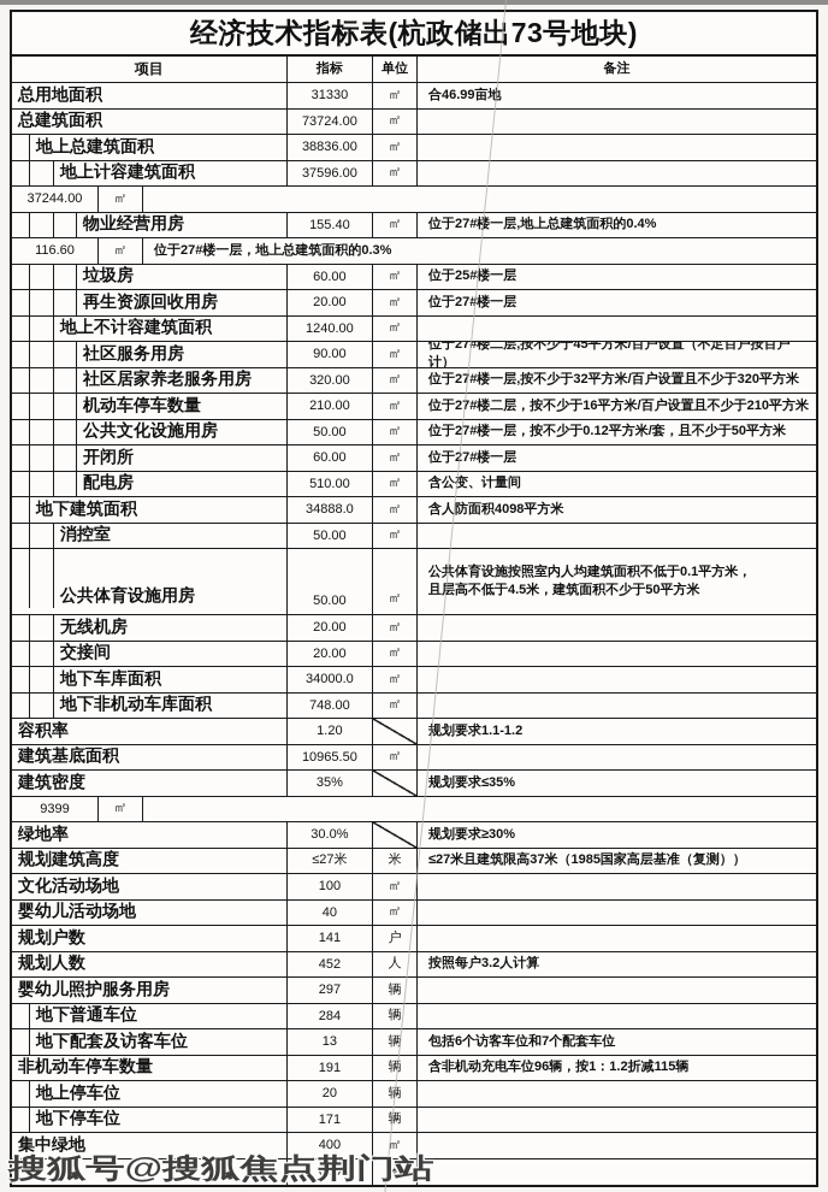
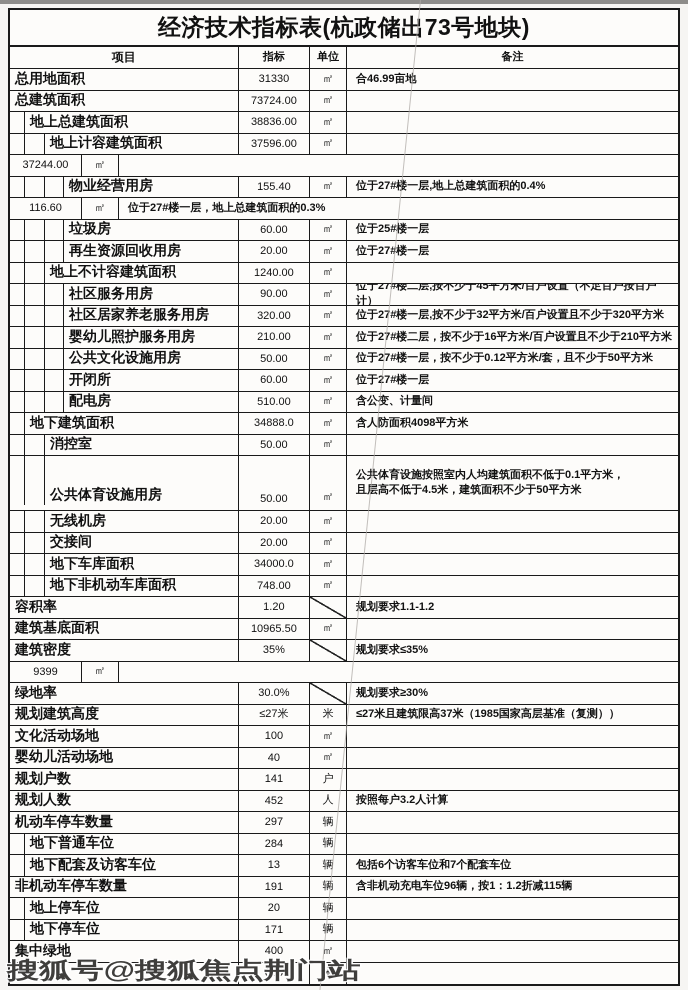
  经济技术指标表(杭政储出73号地块)
  项目
  指标
  单位
  备注
  总用地面积
  31330
  ㎡
  合46.99亩地
  总建筑面积
  73724.00
  ㎡
  地上总建筑面积
  38836.00
  ㎡
  地上计容建筑面积
  37596.00
  ㎡
  37244.00
  ㎡
  物业经营用房
  155.40
  ㎡
  位于27#楼一层,地上总建筑面积的0.4%
  116.60
  ㎡
  位于27#楼一层，地上总建筑面积的0.3%
  垃圾房
  60.00
  ㎡
  位于25#楼一层
  再生资源回收用房
  20.00
  ㎡
  位于27#楼一层
  地上不计容建筑面积
  1240.00
  ㎡
  社区服务用房
  90.00
  ㎡
  位于27#楼二层,按不少于45平方米/百户设置（不足百户按百户计）
  社区居家养老服务用房
  320.00
  ㎡
  位于27#楼一层,按不少于32平方米/百户设置且不少于320平方米
- 机动车停车数量
+ 婴幼儿照护服务用房
  210.00
  ㎡
  位于27#楼二层，按不少于16平方米/百户设置且不少于210平方米
  公共文化设施用房
  50.00
  ㎡
  位于27#楼一层，按不少于0.12平方米/套，且不少于50平方米
  开闭所
  60.00
  ㎡
  位于27#楼一层
  配电房
  510.00
  ㎡
  含公变、计量间
  地下建筑面积
  34888.0
  ㎡
  含人防面积4098平方米
  消控室
  50.00
  ㎡
  公共体育设施用房
  50.00
  ㎡
  公共体育设施按照室内人均建筑面积不低于0.1平方米，
  且层高不低于4.5米，建筑面积不少于50平方米
  无线机房
  20.00
  ㎡
  交接间
  20.00
  ㎡
  地下车库面积
  34000.0
  ㎡
  地下非机动车库面积
  748.00
  ㎡
  容积率
  1.20
  规划要求1.1-1.2
  建筑基底面积
  10965.50
  ㎡
  建筑密度
  35%
  规划要求≤35%
  9399
  ㎡
  绿地率
  30.0%
  规划要求≥30%
  规划建筑高度
  ≤27米
  米
  ≤27米且建筑限高37米（1985国家高层基准（复测））
  文化活动场地
  100
  ㎡
  婴幼儿活动场地
  40
  ㎡
  规划户数
  141
  户
  规划人数
  452
  人
  按照每户3.2人计算
- 婴幼儿照护服务用房
+ 机动车停车数量
  297
  辆
  地下普通车位
  284
  辆
  地下配套及访客车位
  13
  辆
  包括6个访客车位和7个配套车位
  非机动车停车数量
  191
  辆
  含非机动充电车位96辆，按1：1.2折减115辆
  地上停车位
  20
  辆
  地下停车位
  171
  辆
  集中绿地
  400
  ㎡
  600
  米
  搜狐号@搜狐焦点荆门站
